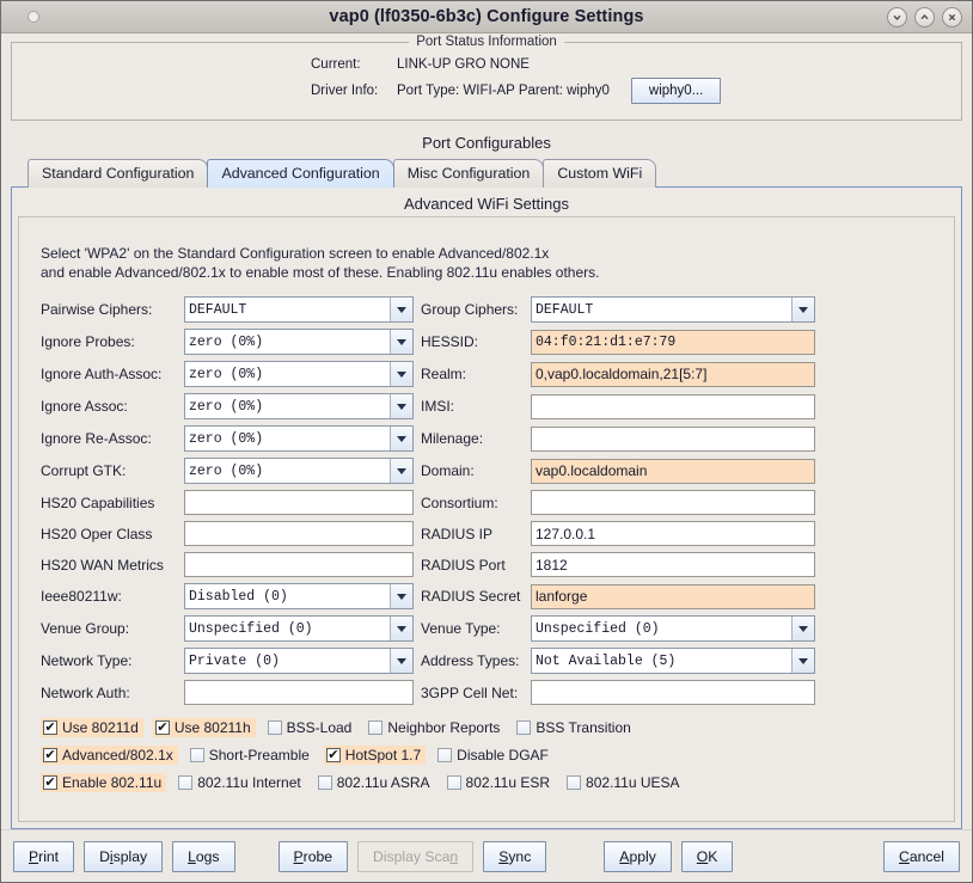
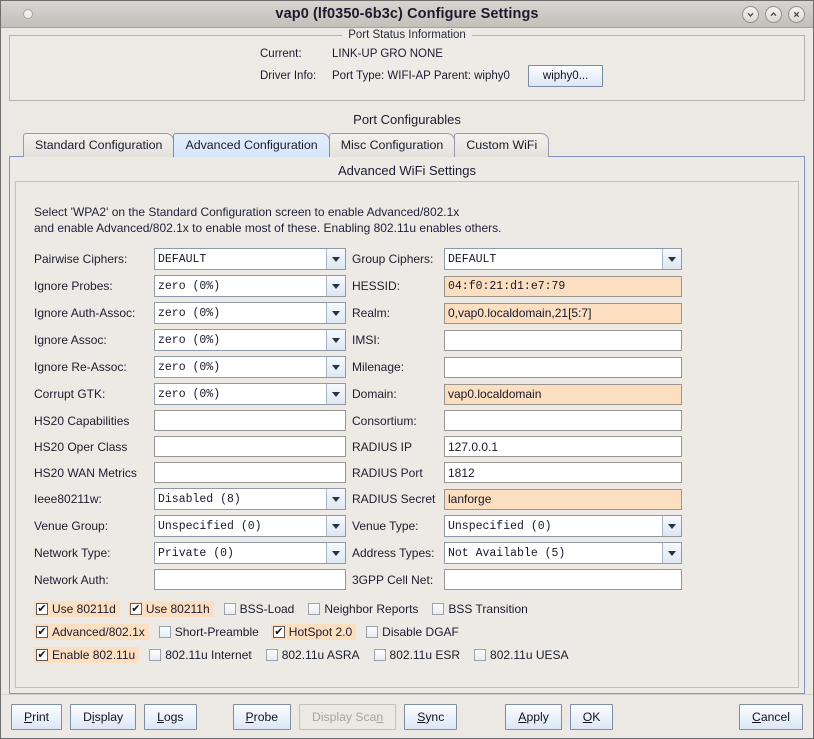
  vap0 (lf0350-6b3c) Configure Settings
  Port Status Information
  Current:
  LINK-UP GRO NONE
  Driver Info:
  Port Type: WIFI-AP Parent: wiphy0
  wiphy0...
  Port Configurables
  Standard Configuration
  Advanced Configuration
  Misc Configuration
  Custom WiFi
  Advanced WiFi Settings
  Select 'WPA2' on the Standard Configuration screen to enable Advanced/802.1x
  and enable Advanced/802.1x to enable most of these. Enabling 802.11u enables others.
  Pairwise Ciphers:
  DEFAULT
  Group Ciphers:
  DEFAULT
  Ignore Probes:
  zero (0%)
  HESSID:
  04:f0:21:d1:e7:79
  Ignore Auth-Assoc:
  zero (0%)
  Realm:
  0,vap0.localdomain,21[5:7]
  Ignore Assoc:
  zero (0%)
  IMSI:
  Ignore Re-Assoc:
  zero (0%)
  Milenage:
  Corrupt GTK:
  zero (0%)
  Domain:
  vap0.localdomain
  HS20 Capabilities
  Consortium:
  HS20 Oper Class
  RADIUS IP
  127.0.0.1
  HS20 WAN Metrics
  RADIUS Port
  1812
  Ieee80211w:
- Disabled (0)
+ Disabled (8)
  RADIUS Secret
  lanforge
  Venue Group:
  Unspecified (0)
  Venue Type:
  Unspecified (0)
  Network Type:
  Private (0)
  Address Types:
  Not Available (5)
  Network Auth:
  3GPP Cell Net:
  ✔
  Use 80211d
  ✔
  Use 80211h
  BSS-Load
  Neighbor Reports
  BSS Transition
  ✔
  Advanced/802.1x
  Short-Preamble
  ✔
- HotSpot 1.7
+ HotSpot 2.0
  Disable DGAF
  ✔
  Enable 802.11u
  802.11u Internet
  802.11u ASRA
  802.11u ESR
  802.11u UESA
  Print
  Display
  Logs
  Probe
  Display Scan
  Sync
  Apply
  OK
  Cancel
